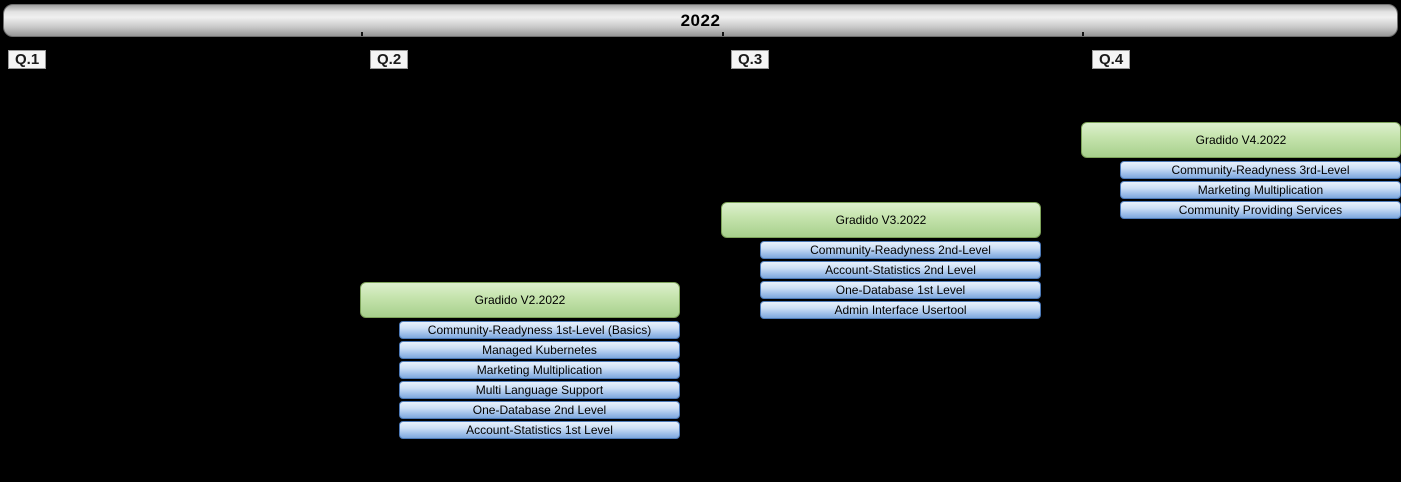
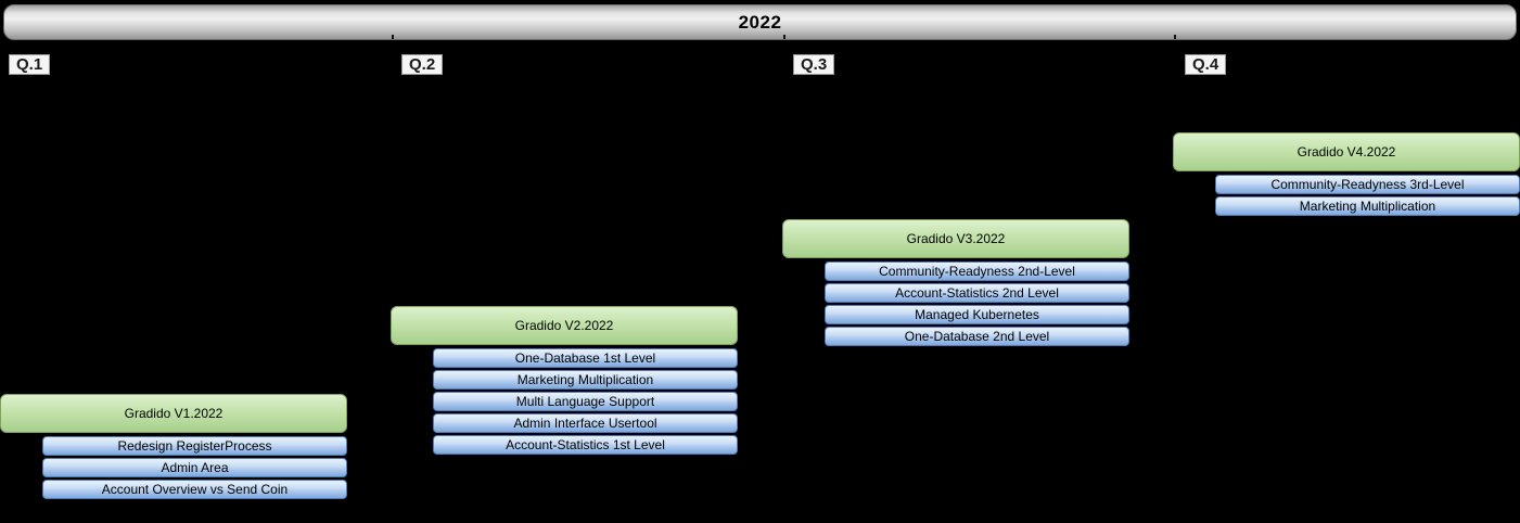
  2022
  Q.1
  Q.2
  Q.3
  Q.4
+ Gradido V1.2022
+ Redesign RegisterProcess
+ Admin Area
+ Account Overview vs Send Coin
  Gradido V2.2022
- Community-Readyness 1st-Level (Basics)
- Managed Kubernetes
+ One-Database 1st Level
  Marketing Multiplication
  Multi Language Support
- One-Database 2nd Level
+ Admin Interface Usertool
  Account-Statistics 1st Level
  Gradido V3.2022
  Community-Readyness 2nd-Level
  Account-Statistics 2nd Level
- One-Database 1st Level
+ Managed Kubernetes
- Admin Interface Usertool
+ One-Database 2nd Level
  Gradido V4.2022
  Community-Readyness 3rd-Level
  Marketing Multiplication
- Community Providing Services
